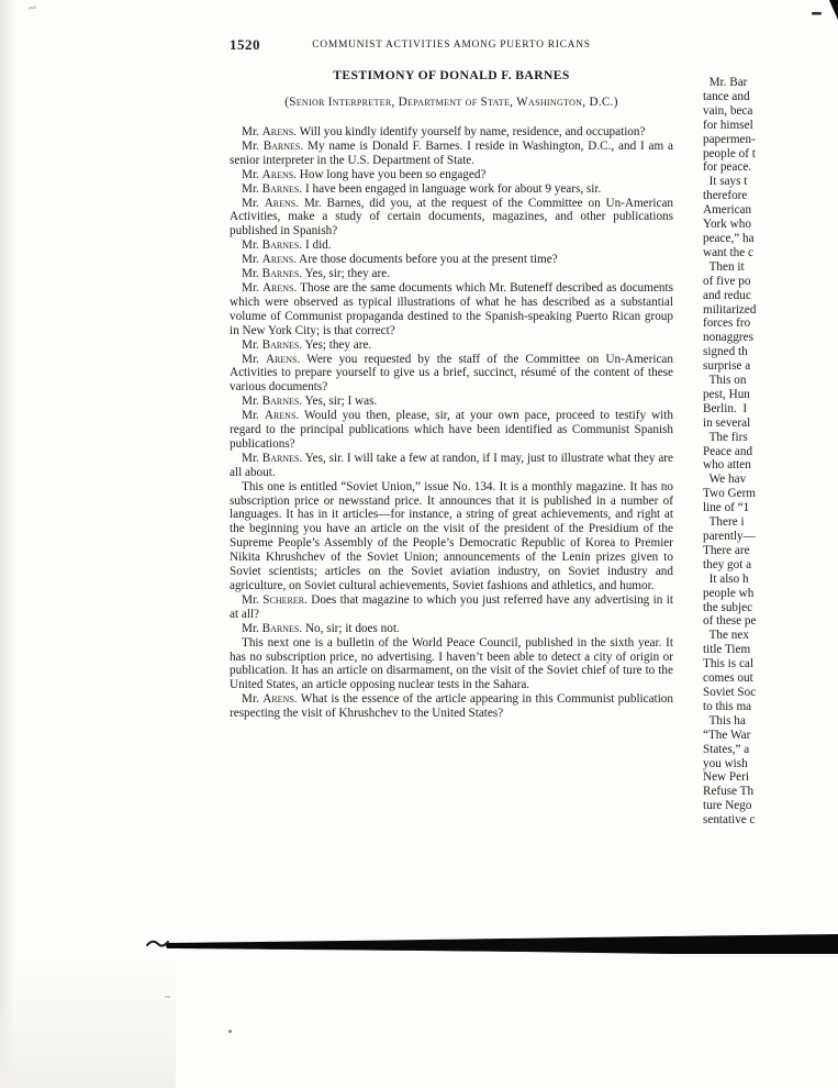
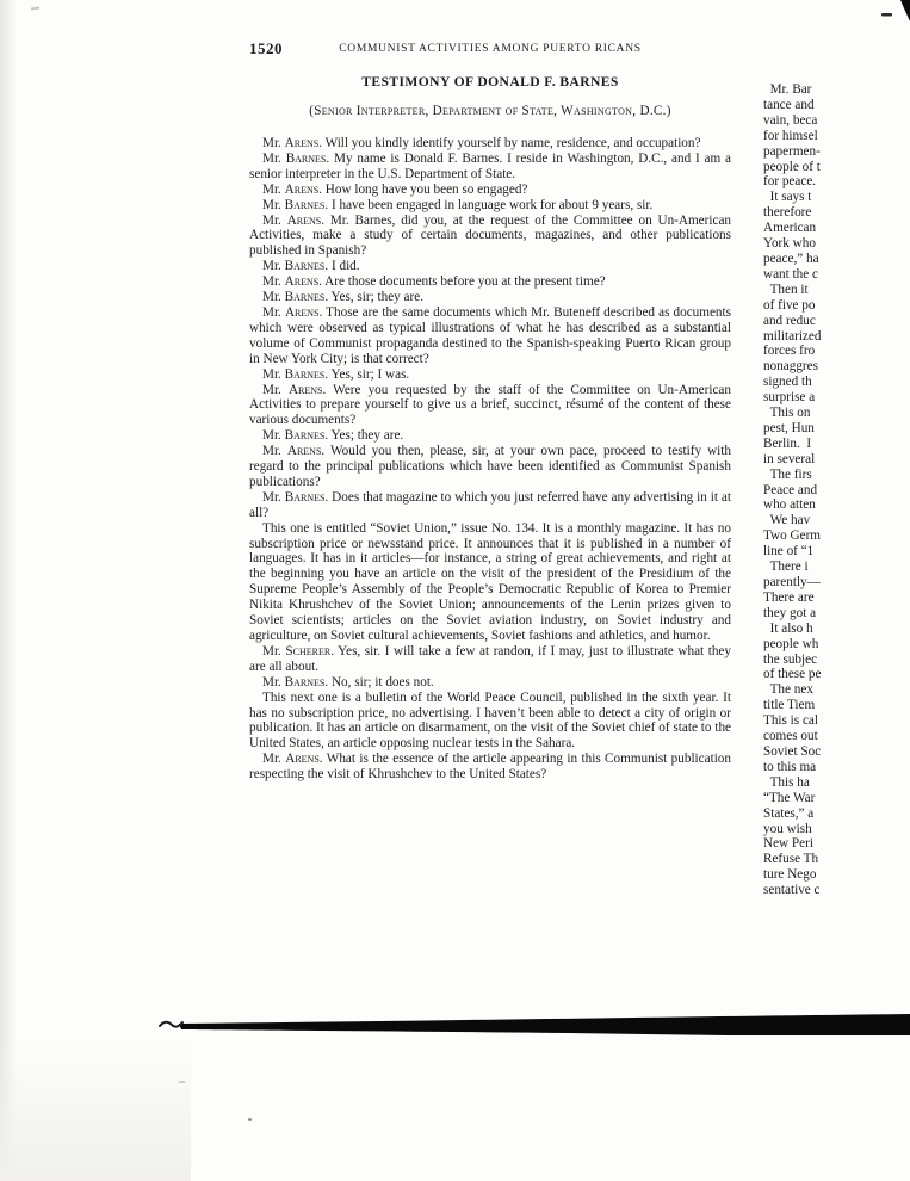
  1520
  COMMUNIST ACTIVITIES AMONG PUERTO RICANS
  TESTIMONY OF DONALD F. BARNES
  (Senior Interpreter, Department of State, Washington, D.C.)
  Mr. Arens. Will you kindly identify yourself by name, residence, and occupation?
  Mr. Barnes. My name is Donald F. Barnes. I reside in Washington, D.C., and I am a senior interpreter in the U.S. Department of State.
  Mr. Arens. How long have you been so engaged?
  Mr. Barnes. I have been engaged in language work for about 9 years, sir.
  Mr. Arens. Mr. Barnes, did you, at the request of the Committee on Un-American Activities, make a study of certain documents, magazines, and other publications published in Spanish?
  Mr. Barnes. I did.
  Mr. Arens. Are those documents before you at the present time?
  Mr. Barnes. Yes, sir; they are.
  Mr. Arens. Those are the same documents which Mr. Buteneff described as documents which were observed as typical illustrations of what he has described as a substantial volume of Communist propaganda destined to the Spanish-speaking Puerto Rican group in New York City; is that correct?
- Mr. Barnes. Yes; they are.
+ Mr. Barnes. Yes, sir; I was.
  Mr. Arens. Were you requested by the staff of the Committee on Un-American Activities to prepare yourself to give us a brief, succinct, résumé of the content of these various documents?
- Mr. Barnes. Yes, sir; I was.
+ Mr. Barnes. Yes; they are.
  Mr. Arens. Would you then, please, sir, at your own pace, proceed to testify with regard to the principal publications which have been identified as Communist Spanish publications?
- Mr. Barnes. Yes, sir. I will take a few at randon, if I may, just to illustrate what they are all about.
+ Mr. Barnes. Does that magazine to which you just referred have any advertising in it at all?
  This one is entitled “Soviet Union,” issue No. 134. It is a monthly magazine. It has no subscription price or newsstand price. It announces that it is published in a number of languages. It has in it articles—for instance, a string of great achievements, and right at the beginning you have an article on the visit of the president of the Presidium of the Supreme People’s Assembly of the People’s Democratic Republic of Korea to Premier Nikita Khrushchev of the Soviet Union; announcements of the Lenin prizes given to Soviet scientists; articles on the Soviet aviation industry, on Soviet industry and agriculture, on Soviet cultural achievements, Soviet fashions and athletics, and humor.
- Mr. Scherer. Does that magazine to which you just referred have any advertising in it at all?
+ Mr. Scherer. Yes, sir. I will take a few at randon, if I may, just to illustrate what they are all about.
  Mr. Barnes. No, sir; it does not.
- This next one is a bulletin of the World Peace Council, published in the sixth year. It has no subscription price, no advertising. I haven’t been able to detect a city of origin or publication. It has an article on disarmament, on the visit of the Soviet chief of ture to the United States, an article opposing nuclear tests in the Sahara.
+ This next one is a bulletin of the World Peace Council, published in the sixth year. It has no subscription price, no advertising. I haven’t been able to detect a city of origin or publication. It has an article on disarmament, on the visit of the Soviet chief of state to the United States, an article opposing nuclear tests in the Sahara.
  Mr. Arens. What is the essence of the article appearing in this Communist publication respecting the visit of Khrushchev to the United States?
  Mr. Bar
  tance and
  vain, beca
  for himsel
  papermen-
  people of t
  for peace.
  It says t
  therefore
  American
  York who
  peace,” ha
  want the c
  Then it
  of five po
  and reduc
  militarized
  forces fro
  nonaggres
  signed th
  surprise a
  This on
  pest, Hun
  Berlin. I
  in several
  The firs
  Peace and
  who atten
  We hav
  Two Germ
  line of “1
  There i
  parently—
  There are
  they got a
  It also h
  people wh
  the subjec
  of these pe
  The nex
  title Tiem
  This is cal
  comes out
  Soviet Soc
  to this ma
  This ha
  “The War
  States,” a
  you wish
  New Peri
  Refuse Th
  ture Nego
  sentative c
